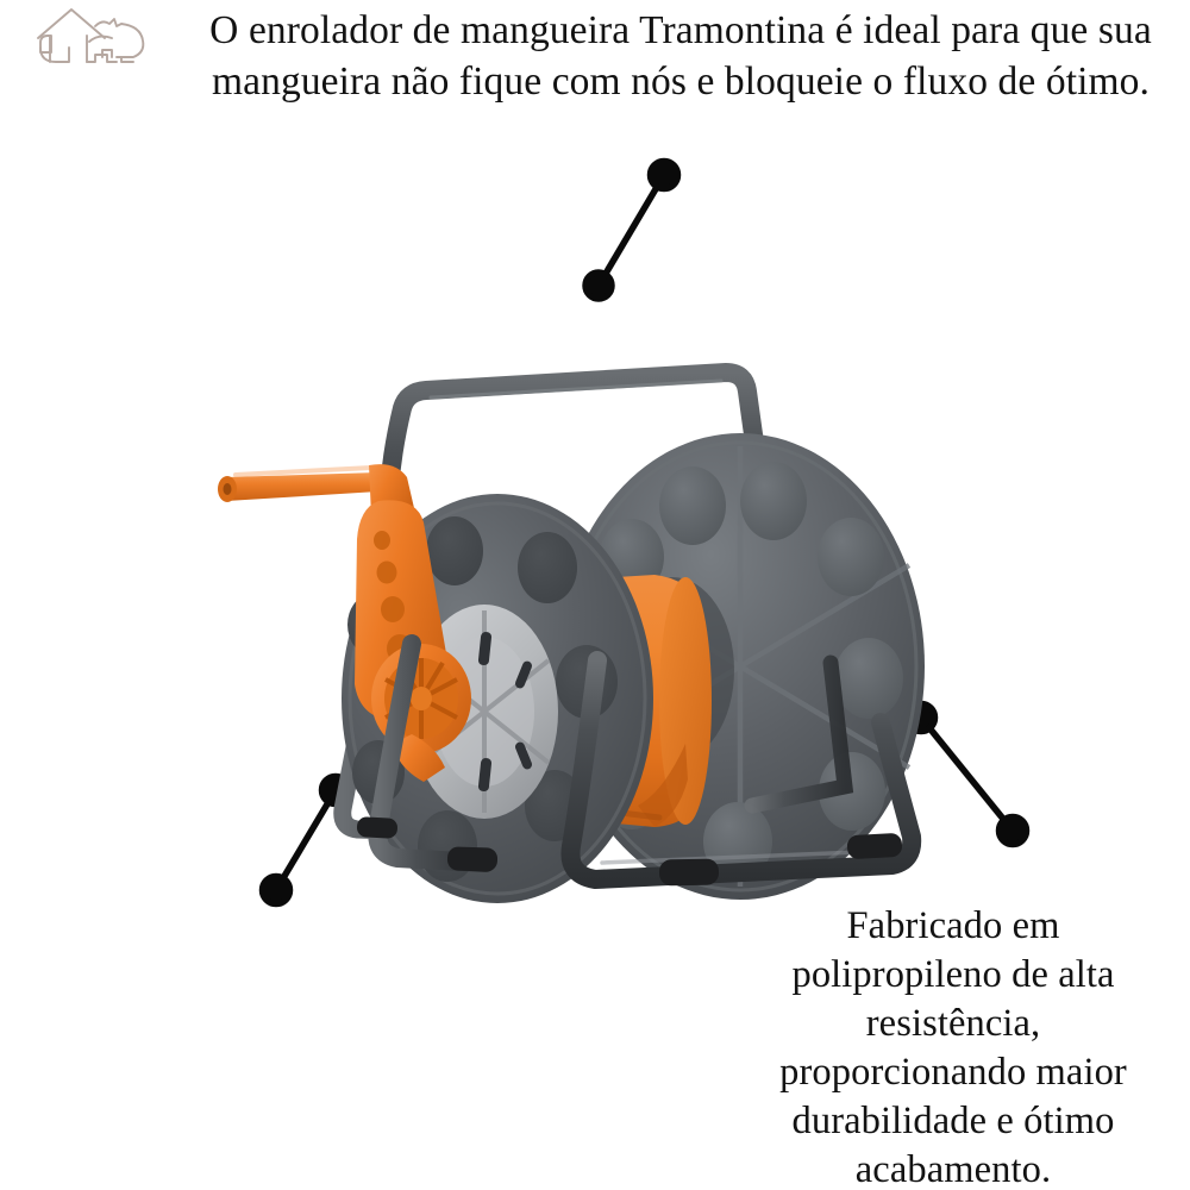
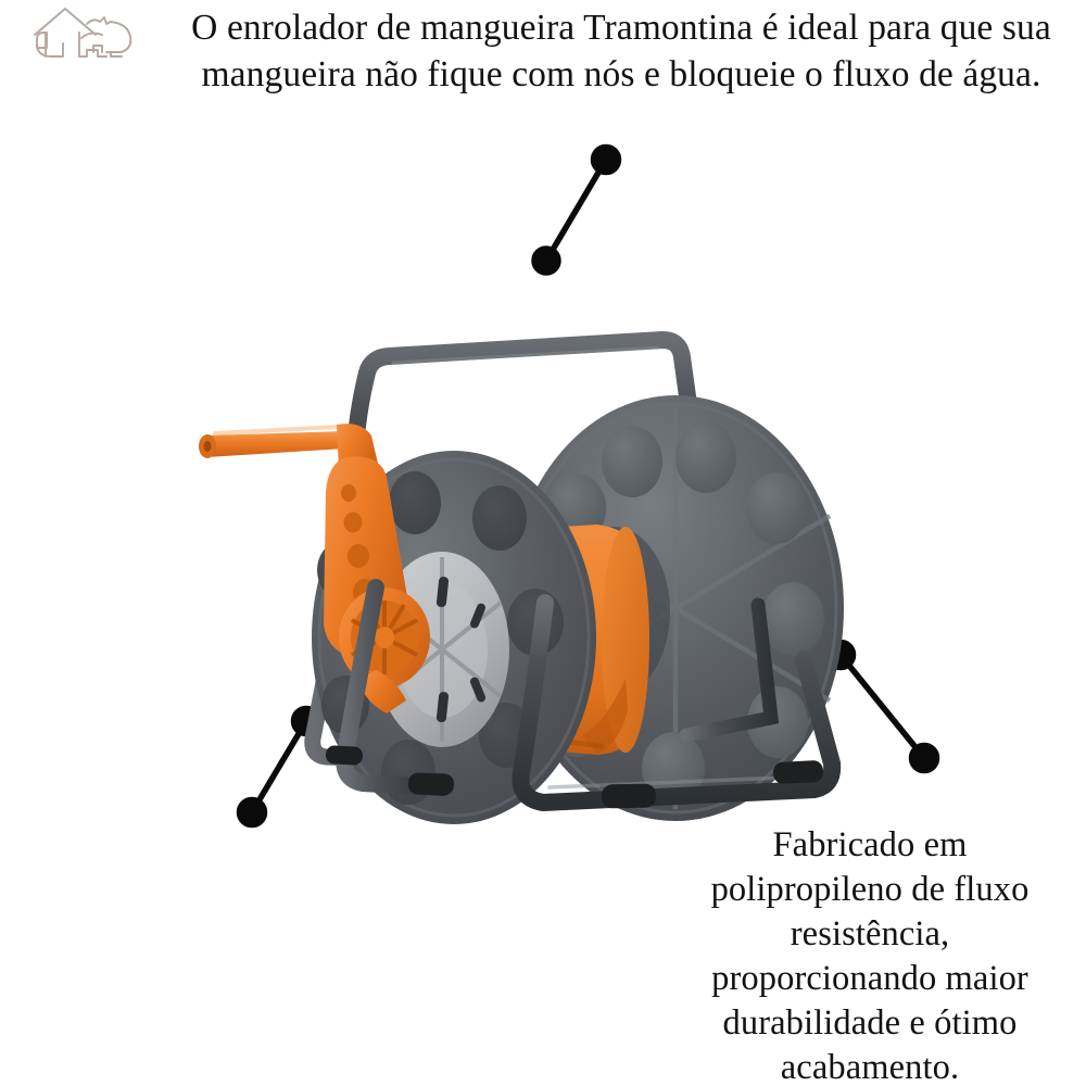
- O enrolador de mangueira Tramontina é ideal para que sua mangueira não fique com nós e bloqueie o fluxo de ótimo.
+ O enrolador de mangueira Tramontina é ideal para que sua mangueira não fique com nós e bloqueie o fluxo de água.
- Fabricado em polipropileno de alta resistência, proporcionando maior durabilidade e ótimo acabamento.
+ Fabricado em polipropileno de fluxo resistência, proporcionando maior durabilidade e ótimo acabamento.
